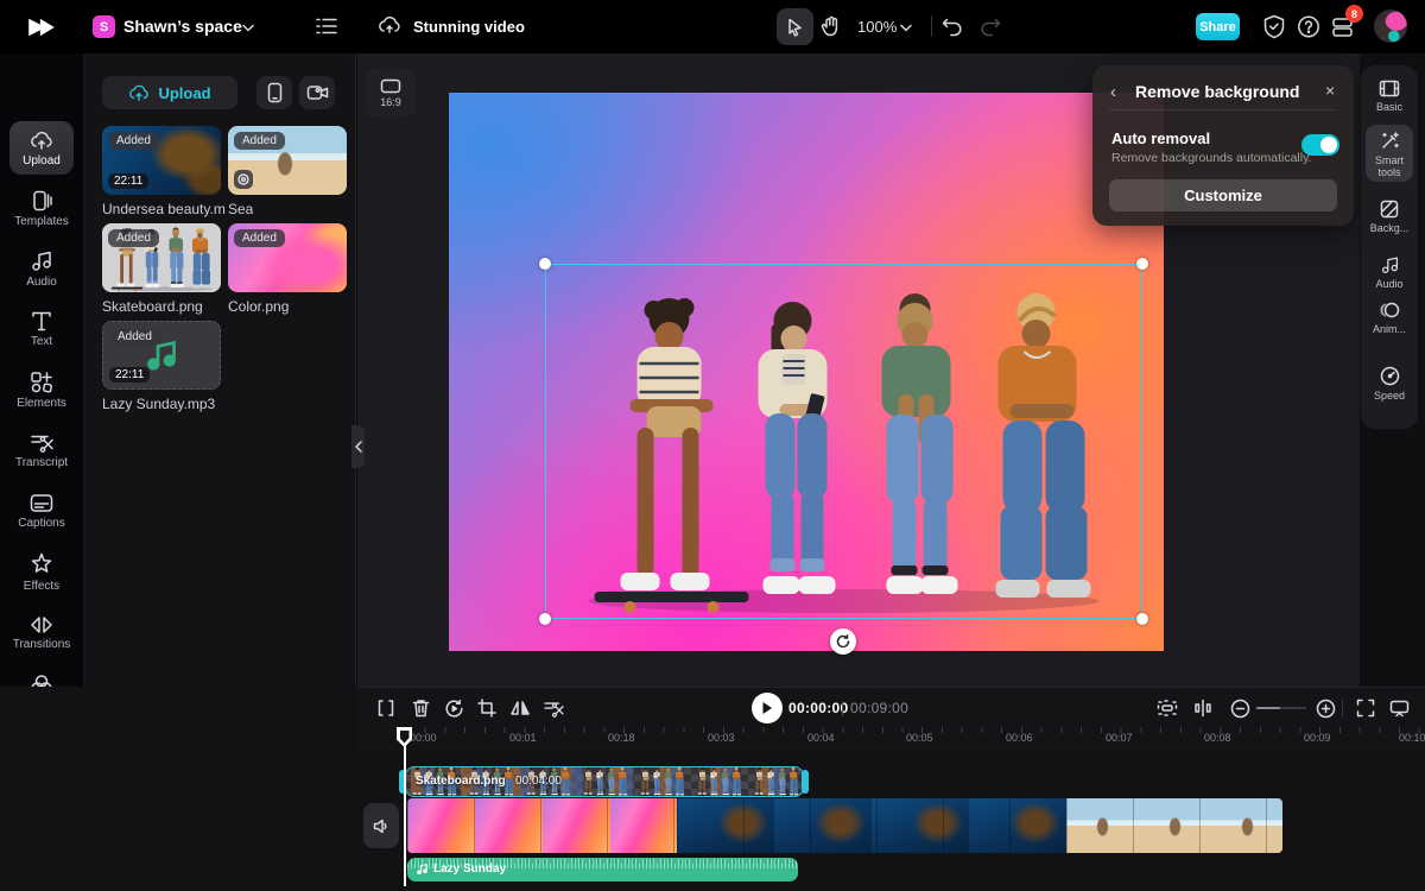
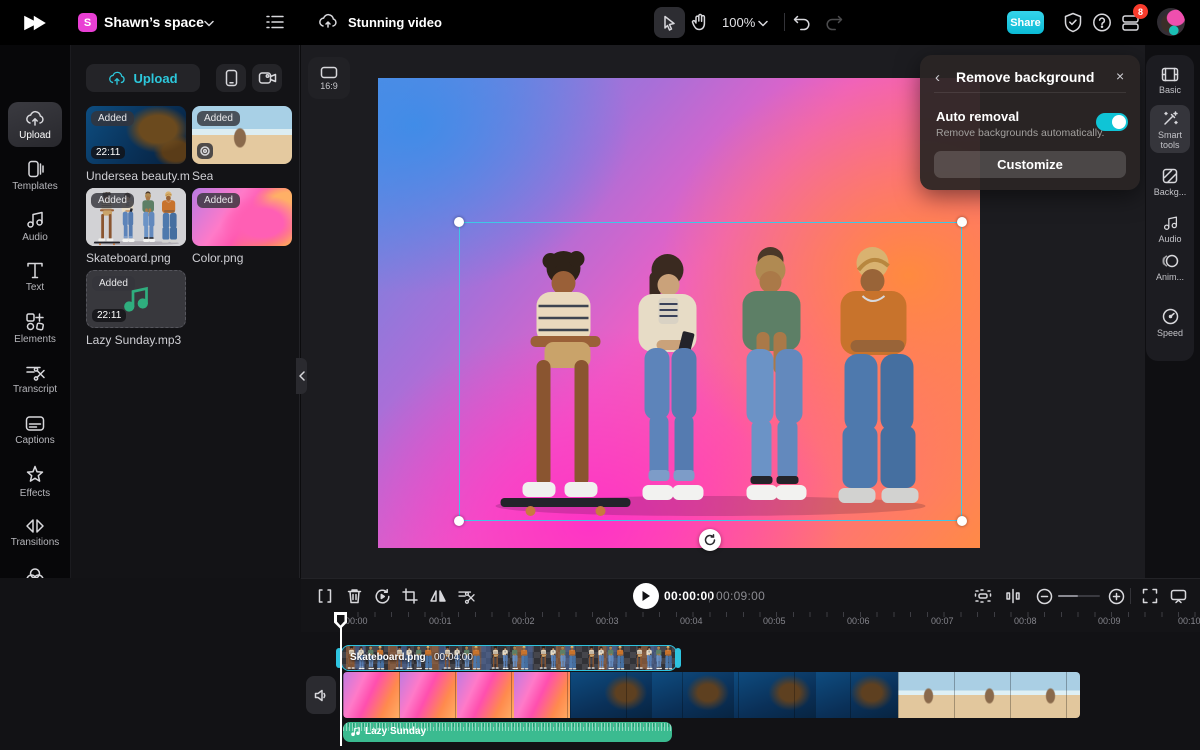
  S
  Shawn’s space
  Stunning video
  100%
  Share
  8
  Upload
  Templates
  Audio
  Text
  Elements
  Transcript
  Captions
  Effects
  Transitions
  Upload
  Added
  22:11
  Undersea beauty.m
  Added
  Sea
  Added
  Skateboard.png
  Added
  Color.png
  Added
  22:11
  Lazy Sunday.mp3
  16:9
  ‹
  Remove background
  ×
  Auto removal
  Remove backgrounds automatically.
  Customize
  Basic
  Smart tools
  Backg...
  Audio
  Anim...
  Speed
  00:00:00
  |
  00:09:00
  00:00
  00:01
- 00:18
+ 00:02
  00:03
  00:04
  00:05
  00:06
  00:07
  00:08
  00:09
  00:10
  Skateboard.png
  00:04:00
  Lazy Sunday
